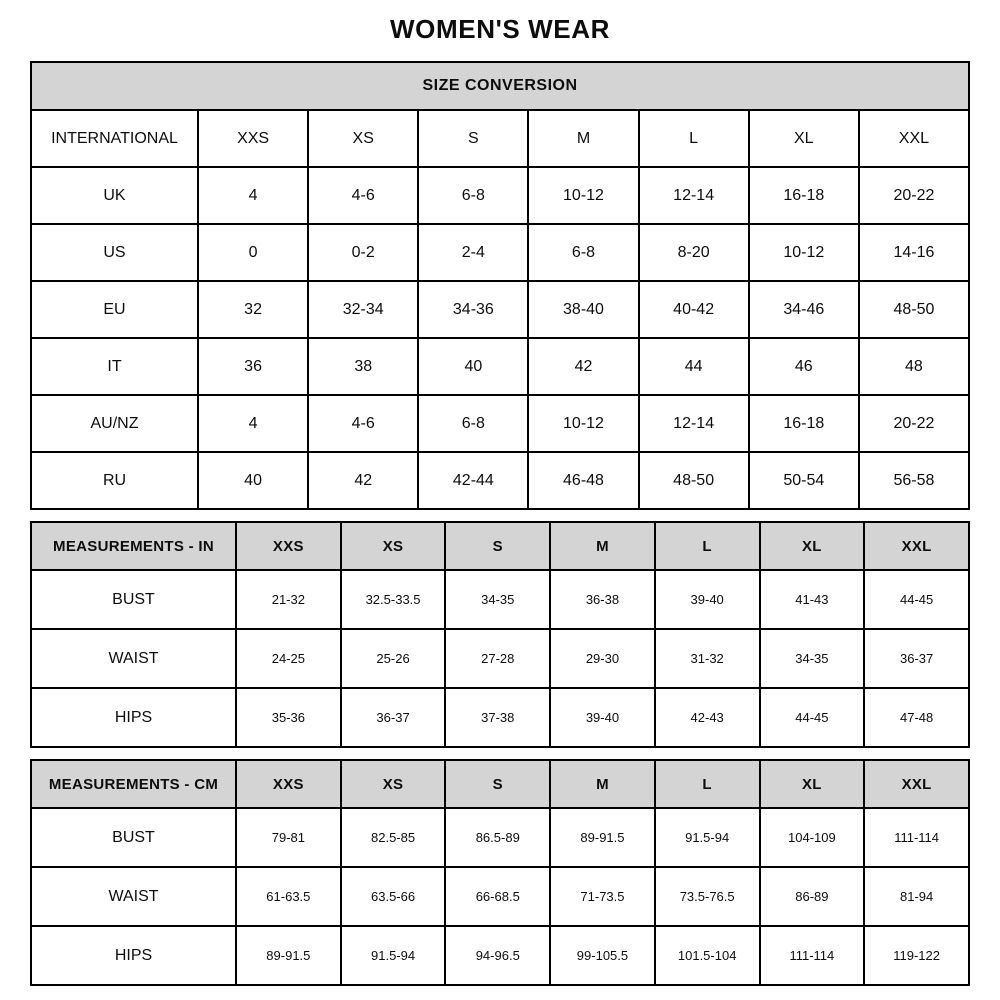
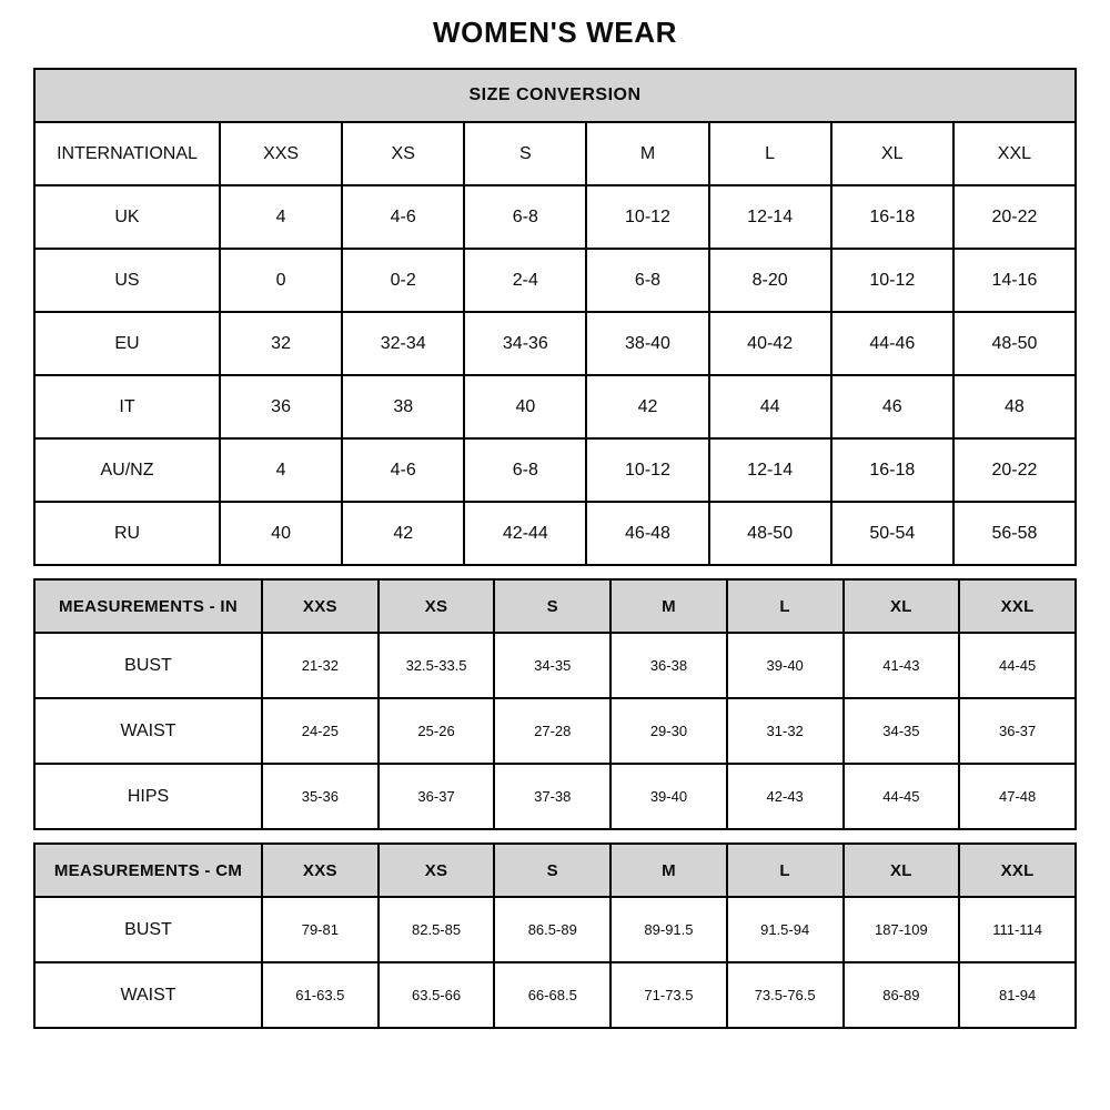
  WOMEN'S WEAR
  SIZE CONVERSION
  INTERNATIONAL	XXS	XS	S	M	L	XL	XXL
  UK	4	4-6	6-8	10-12	12-14	16-18	20-22
  US	0	0-2	2-4	6-8	8-20	10-12	14-16
- EU	32	32-34	34-36	38-40	40-42	34-46	48-50
+ EU	32	32-34	34-36	38-40	40-42	44-46	48-50
  IT	36	38	40	42	44	46	48
  AU/NZ	4	4-6	6-8	10-12	12-14	16-18	20-22
  RU	40	42	42-44	46-48	48-50	50-54	56-58
  MEASUREMENTS - IN	XXS	XS	S	M	L	XL	XXL
  BUST	21-32	32.5-33.5	34-35	36-38	39-40	41-43	44-45
  WAIST	24-25	25-26	27-28	29-30	31-32	34-35	36-37
  HIPS	35-36	36-37	37-38	39-40	42-43	44-45	47-48
  MEASUREMENTS - CM	XXS	XS	S	M	L	XL	XXL
- BUST	79-81	82.5-85	86.5-89	89-91.5	91.5-94	104-109	111-114
+ BUST	79-81	82.5-85	86.5-89	89-91.5	91.5-94	187-109	111-114
  WAIST	61-63.5	63.5-66	66-68.5	71-73.5	73.5-76.5	86-89	81-94
- HIPS	89-91.5	91.5-94	94-96.5	99-105.5	101.5-104	111-114	119-122
